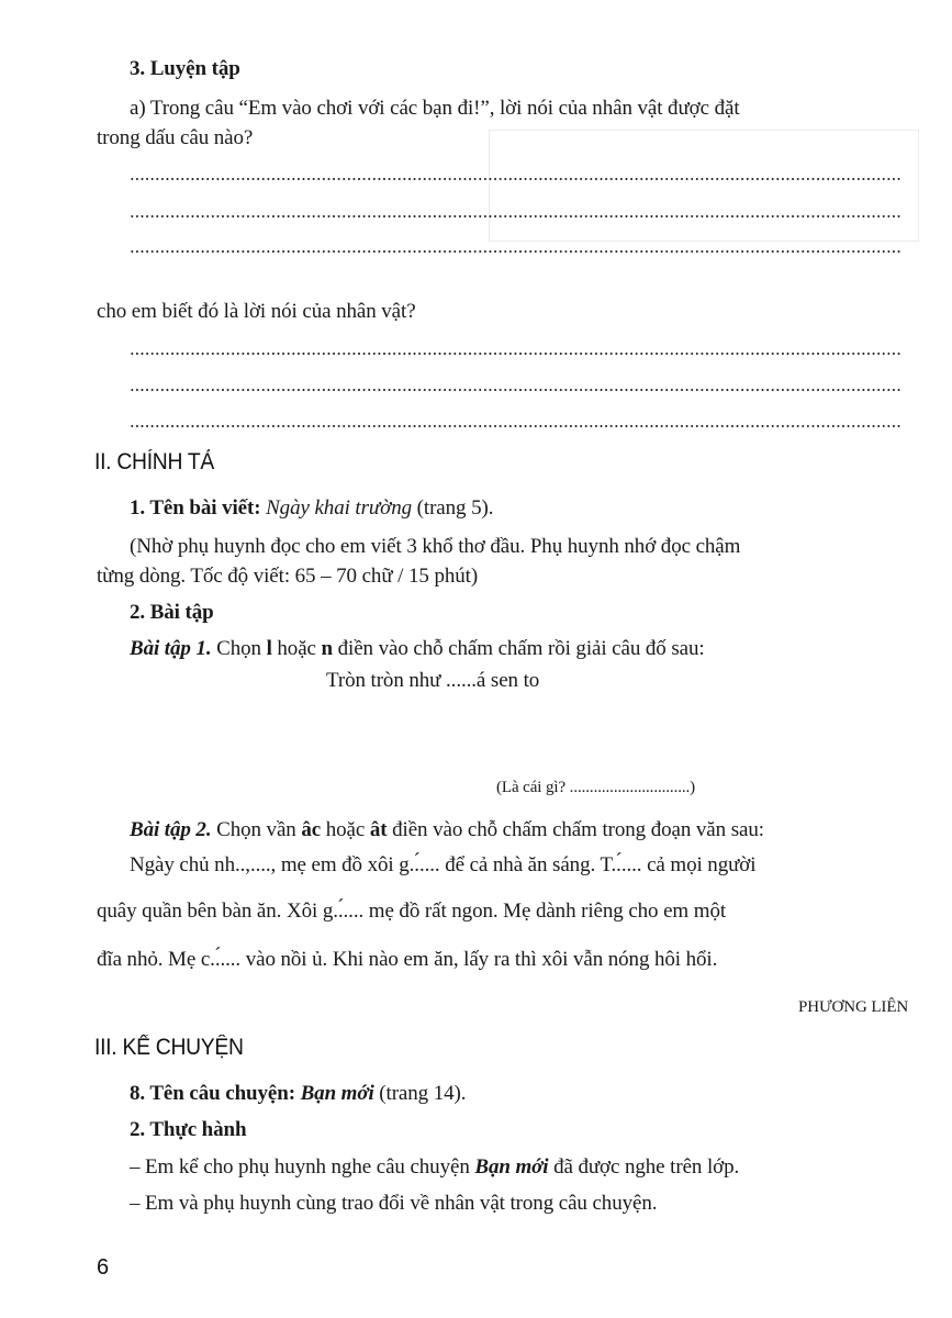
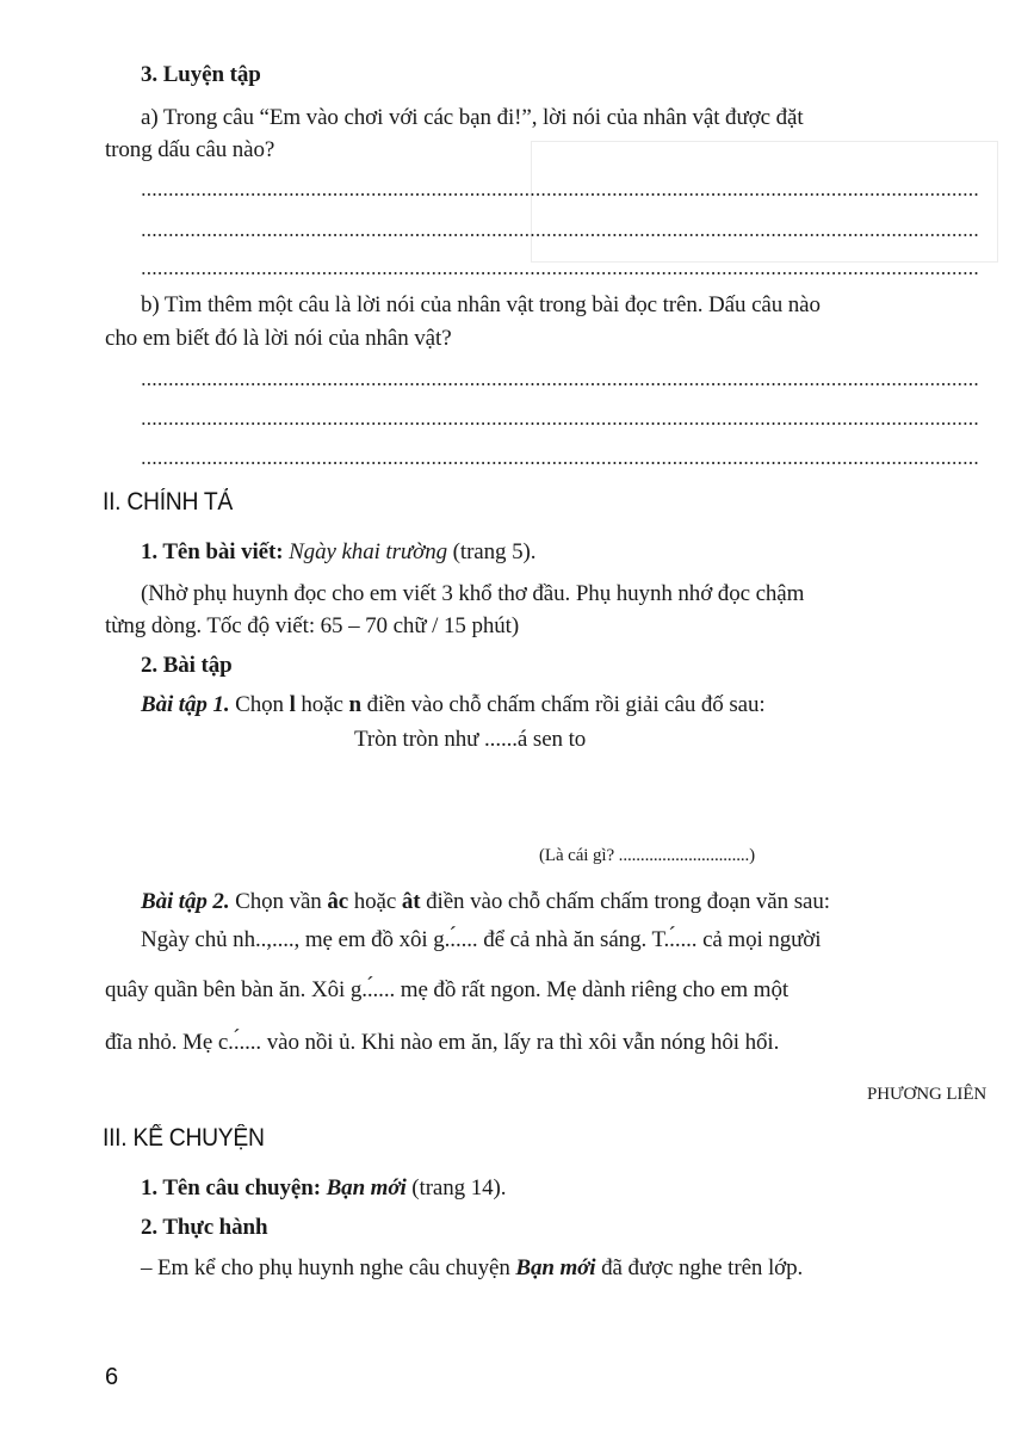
  3. Luyện tập
  a) Trong câu “Em vào chơi với các bạn đi!”, lời nói của nhân vật được đặt
  trong dấu câu nào?
+ b) Tìm thêm một câu là lời nói của nhân vật trong bài đọc trên. Dấu câu nào
  cho em biết đó là lời nói của nhân vật?
  II. CHÍNH TẢ
  1. Tên bài viết: Ngày khai trường (trang 5).
  (Nhờ phụ huynh đọc cho em viết 3 khổ thơ đầu. Phụ huynh nhớ đọc chậm
  từng dòng. Tốc độ viết: 65 – 70 chữ / 15 phút)
  2. Bài tập
  Bài tập 1. Chọn l hoặc n điền vào chỗ chấm chấm rồi giải câu đố sau:
  Tròn tròn như ......á sen to
  (Là cái gì? ..............................)
  Bài tập 2. Chọn vần âc hoặc ât điền vào chỗ chấm chấm trong đoạn văn sau:
  Ngày chủ nh..,...., mẹ em đồ xôi g..́.... để cả nhà ăn sáng. T..́.... cả mọi người
  quây quần bên bàn ăn. Xôi g..́.... mẹ đồ rất ngon. Mẹ dành riêng cho em một
  đĩa nhỏ. Mẹ c..́.... vào nồi ủ. Khi nào em ăn, lấy ra thì xôi vẫn nóng hôi hổi.
  PHƯƠNG LIÊN
  III. KỂ CHUYỆN
- 8. Tên câu chuyện: Bạn mới (trang 14).
+ 1. Tên câu chuyện: Bạn mới (trang 14).
  2. Thực hành
  – Em kể cho phụ huynh nghe câu chuyện Bạn mới đã được nghe trên lớp.
- – Em và phụ huynh cùng trao đổi về nhân vật trong câu chuyện.
  6
